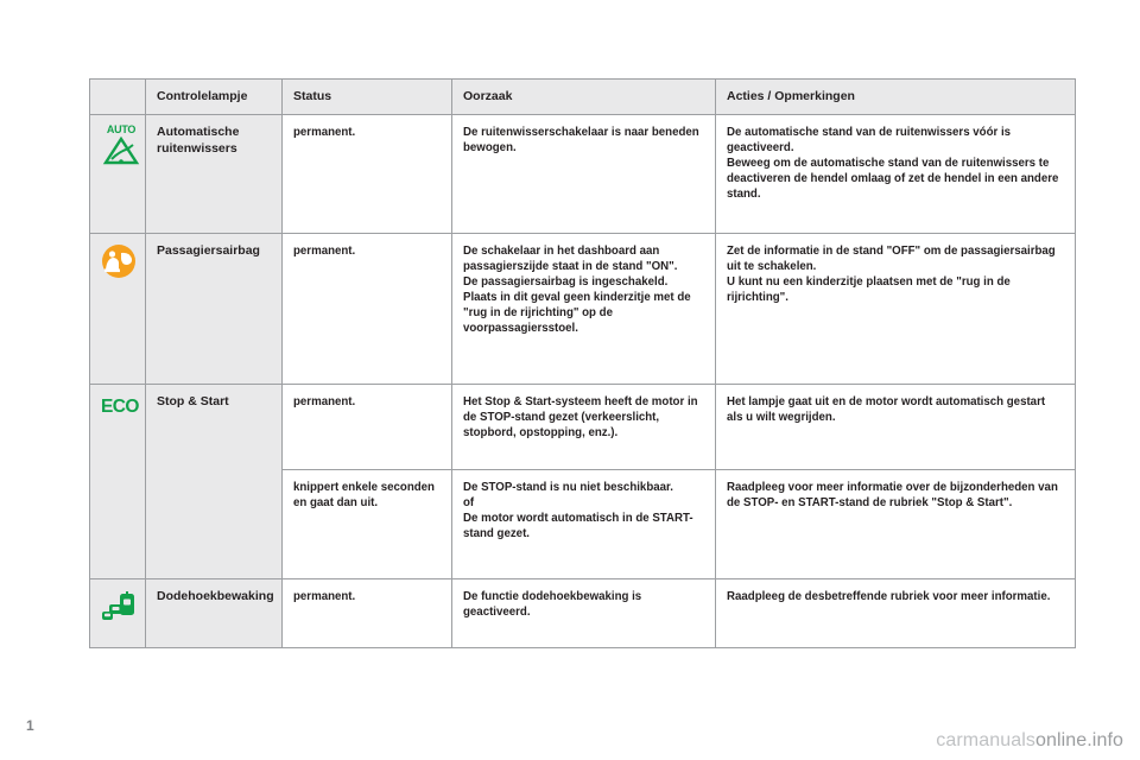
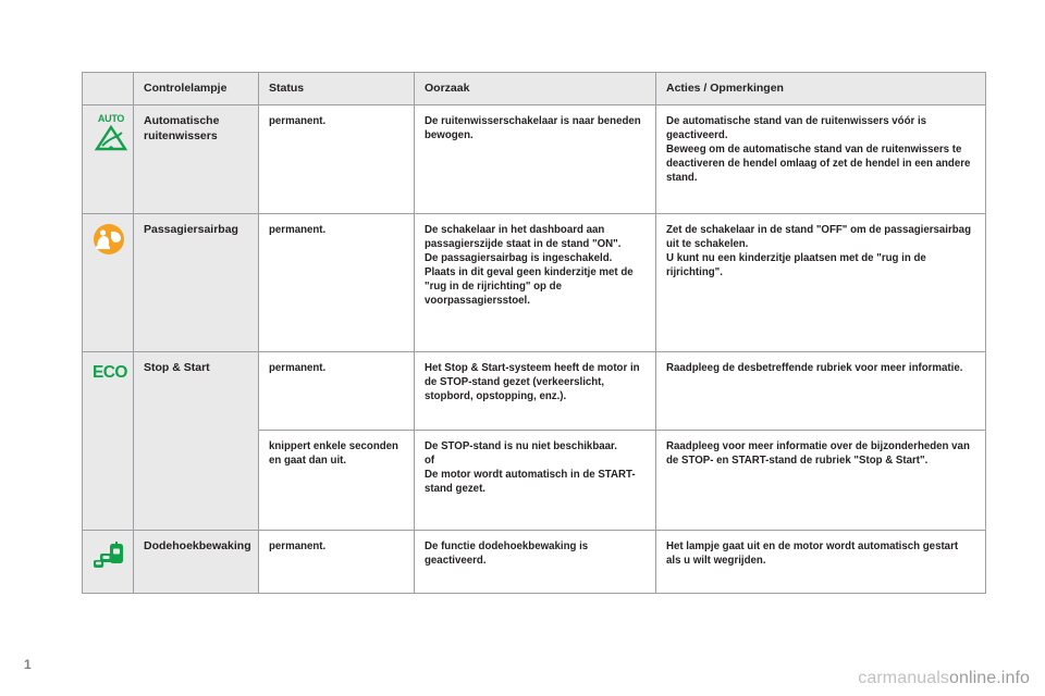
  	Controlelampje	Status	Oorzaak	Acties / Opmerkingen
  AUTO	Automatische ruitenwissers	permanent.	De ruitenwisserschakelaar is naar beneden bewogen.	De automatische stand van de ruitenwissers vóór is geactiveerd. Beweeg om de automatische stand van de ruitenwissers te deactiveren de hendel omlaag of zet de hendel in een andere stand.
- 	Passagiersairbag	permanent.	De schakelaar in het dashboard aan passagierszijde staat in de stand "ON". De passagiersairbag is ingeschakeld. Plaats in dit geval geen kinderzitje met de "rug in de rijrichting" op de voorpassagiersstoel.	Zet de informatie in de stand "OFF" om de passagiersairbag uit te schakelen. U kunt nu een kinderzitje plaatsen met de "rug in de rijrichting".
+ 	Passagiersairbag	permanent.	De schakelaar in het dashboard aan passagierszijde staat in de stand "ON". De passagiersairbag is ingeschakeld. Plaats in dit geval geen kinderzitje met de "rug in de rijrichting" op de voorpassagiersstoel.	Zet de schakelaar in de stand "OFF" om de passagiersairbag uit te schakelen. U kunt nu een kinderzitje plaatsen met de "rug in de rijrichting".
- ECO	Stop & Start	permanent.	Het Stop & Start-systeem heeft de motor in de STOP-stand gezet (verkeerslicht, stopbord, opstopping, enz.).	Het lampje gaat uit en de motor wordt automatisch gestart als u wilt wegrijden.
+ ECO	Stop & Start	permanent.	Het Stop & Start-systeem heeft de motor in de STOP-stand gezet (verkeerslicht, stopbord, opstopping, enz.).	Raadpleeg de desbetreffende rubriek voor meer informatie.
  knippert enkele seconden en gaat dan uit.	De STOP-stand is nu niet beschikbaar. of De motor wordt automatisch in de START-stand gezet.	Raadpleeg voor meer informatie over de bijzonderheden van de STOP- en START-stand de rubriek "Stop & Start".
- 	Dodehoekbewaking	permanent.	De functie dodehoekbewaking is geactiveerd.	Raadpleeg de desbetreffende rubriek voor meer informatie.
+ 	Dodehoekbewaking	permanent.	De functie dodehoekbewaking is geactiveerd.	Het lampje gaat uit en de motor wordt automatisch gestart als u wilt wegrijden.
  1
  carmanualsonline.info
